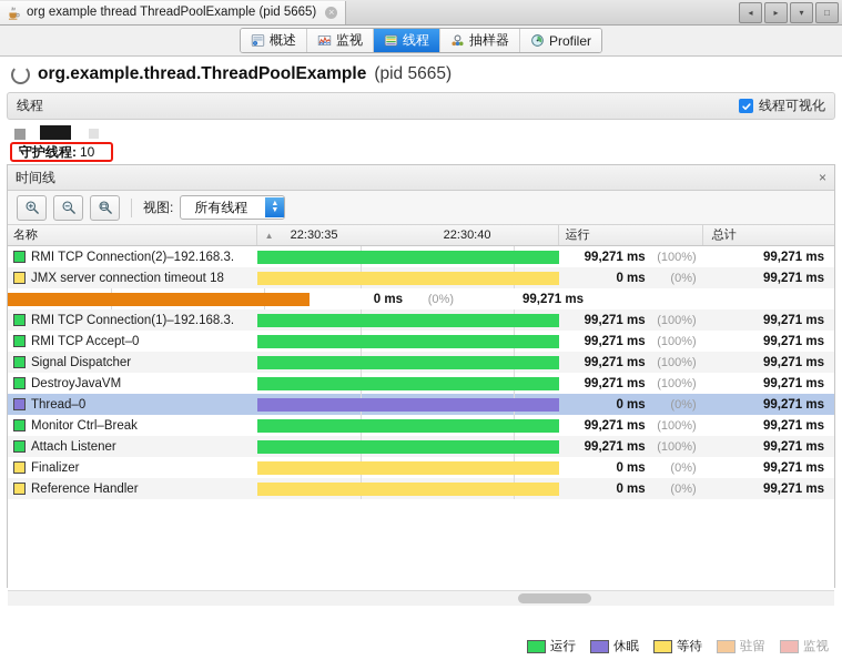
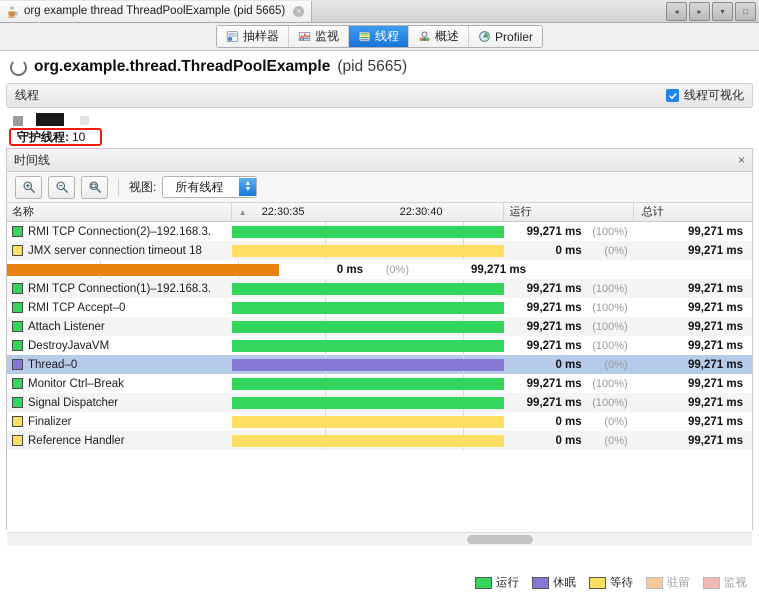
  org example thread ThreadPoolExample (pid 5665)
  ×
  ◂
  ▸
  ▾
  □
- 概述
+ 抽样器
  监视
  线程
- 抽样器
+ 概述
  Profiler
  org.example.thread.ThreadPoolExample
  (pid 5665)
  线程
  线程可视化
  守护线程:
  10
  时间线
  ×
  视图:
  所有线程
  名称
  ▲
  22:30:35
  22:30:40
  运行
  总计
  RMI TCP Connection(2)–192.168.3.
  99,271 ms
  (100%)
  99,271 ms
  JMX server connection timeout 18
  0 ms
  (0%)
  99,271 ms
  0 ms
  (0%)
  99,271 ms
  RMI TCP Connection(1)–192.168.3.
  99,271 ms
  (100%)
  99,271 ms
  RMI TCP Accept–0
  99,271 ms
  (100%)
  99,271 ms
- Signal Dispatcher
+ Attach Listener
  99,271 ms
  (100%)
  99,271 ms
  DestroyJavaVM
  99,271 ms
  (100%)
  99,271 ms
  Thread–0
  0 ms
  (0%)
  99,271 ms
  Monitor Ctrl–Break
  99,271 ms
  (100%)
  99,271 ms
- Attach Listener
+ Signal Dispatcher
  99,271 ms
  (100%)
  99,271 ms
  Finalizer
  0 ms
  (0%)
  99,271 ms
  Reference Handler
  0 ms
  (0%)
  99,271 ms
  运行
  休眠
  等待
  驻留
  监视
